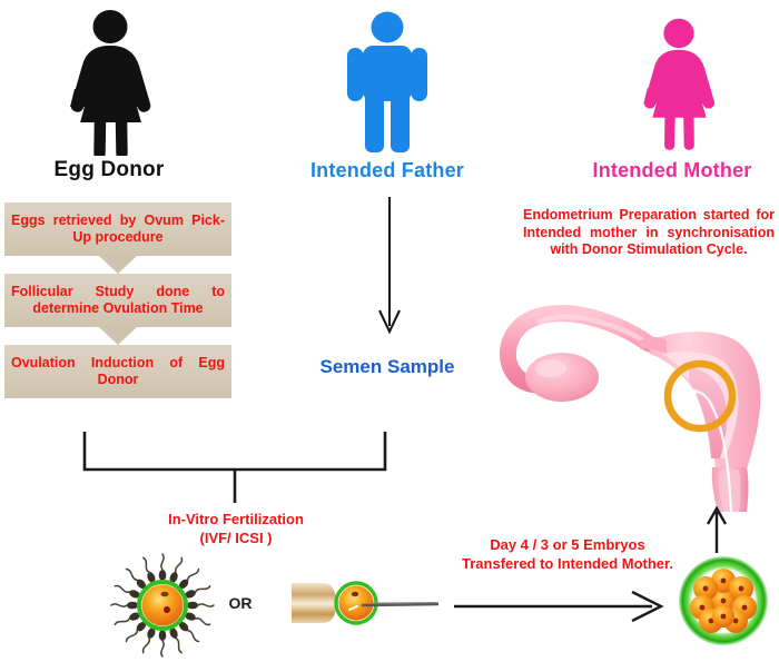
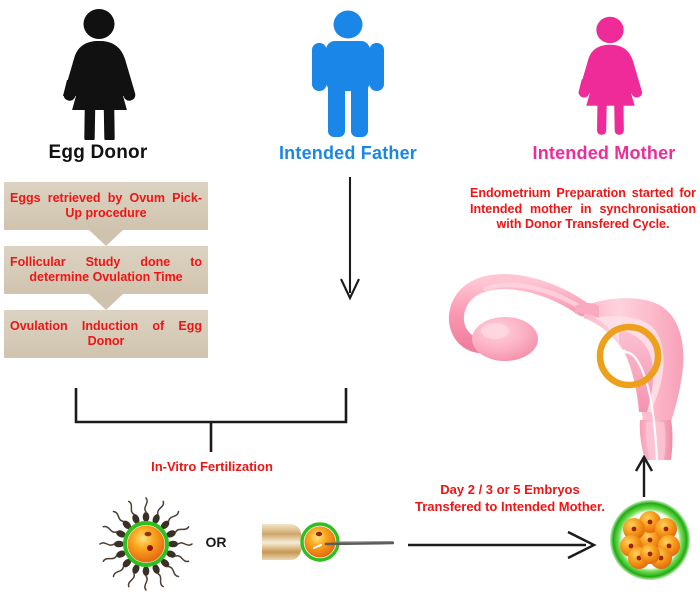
  Egg Donor
  Intended Father
  Intended Mother
  Eggs retrieved by Ovum Pick-Up procedure
  Follicular Study done to determine Ovulation Time
  Ovulation Induction of Egg Donor
- Semen Sample
- Endometrium Preparation started for Intended mother in synchronisation with Donor Stimulation Cycle.
+ Endometrium Preparation started for Intended mother in synchronisation with Donor Transfered Cycle.
  In-Vitro Fertilization
- (IVF/ ICSI )
  OR
- Day 4 / 3 or 5 Embryos Transfered to Intended Mother.
+ Day 2 / 3 or 5 Embryos Transfered to Intended Mother.
